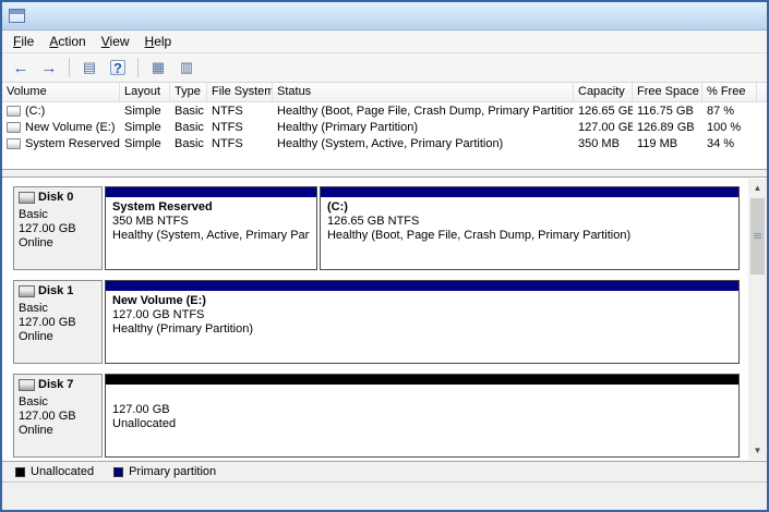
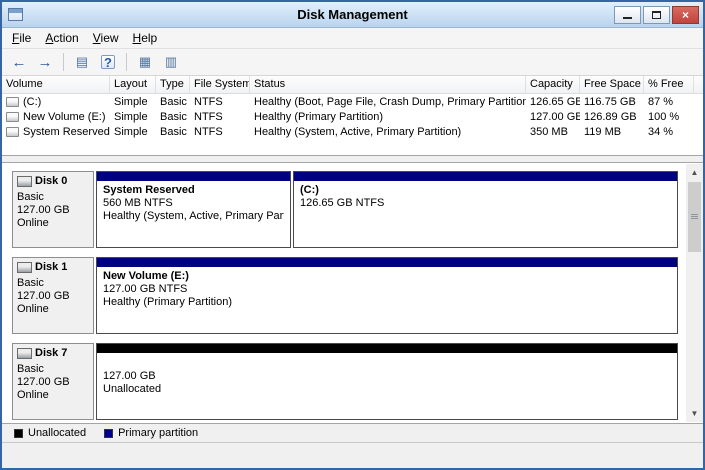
+ Disk Management
+ ×
  File
  Action
  View
  Help
  ←
  →
  ▤
  ?
  ▦
  ▥
  Volume
  Layout
  Type
  File System
  Status
  Capacity
  Free Space
  % Free
  (C:)
  Simple
  Basic
  NTFS
  Healthy (Boot, Page File, Crash Dump, Primary Partition
  126.65 GB
  116.75 GB
  87 %
  New Volume (E:)
  Simple
  Basic
  NTFS
  Healthy (Primary Partition)
  127.00 GB
  126.89 GB
  100 %
  System Reserved
  Simple
  Basic
  NTFS
  Healthy (System, Active, Primary Partition)
  350 MB
  119 MB
  34 %
  Disk 0
  Basic
  127.00 GB
  Online
  System Reserved
- 350 MB NTFS
+ 560 MB NTFS
  Healthy (System, Active, Primary Par
  (C:)
  126.65 GB NTFS
- Healthy (Boot, Page File, Crash Dump, Primary Partition)
  Disk 1
  Basic
  127.00 GB
  Online
  New Volume (E:)
  127.00 GB NTFS
  Healthy (Primary Partition)
  Disk 7
  Basic
  127.00 GB
  Online
  127.00 GB
  Unallocated
  ▲
  ▼
  Unallocated
  Primary partition
